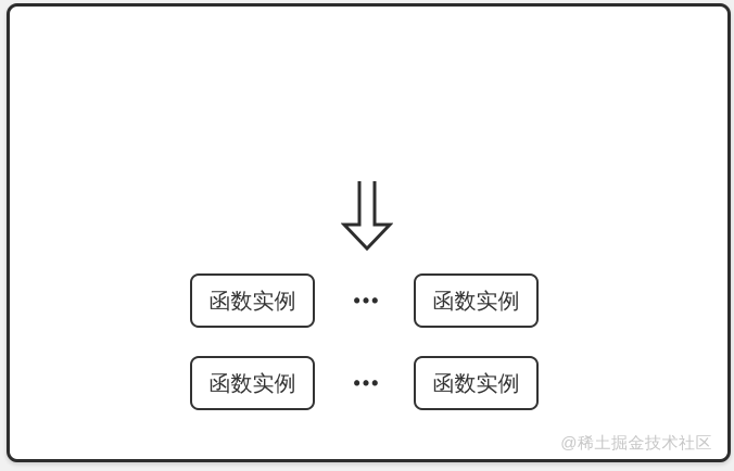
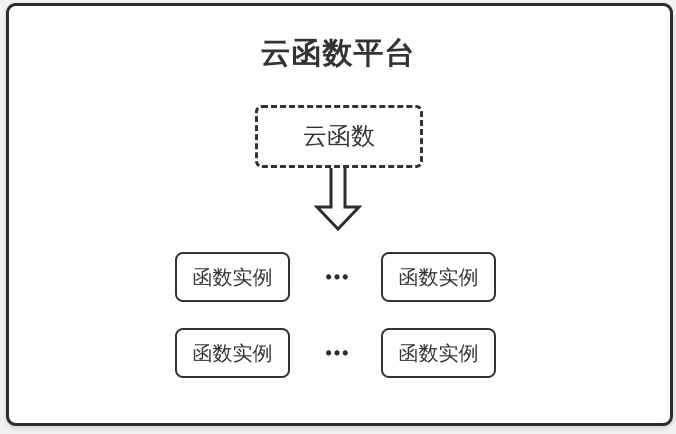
+ 云函数平台
+ 云函数
  函数实例
  •••
  函数实例
  函数实例
  •••
  函数实例
- @稀土掘金技术社区
